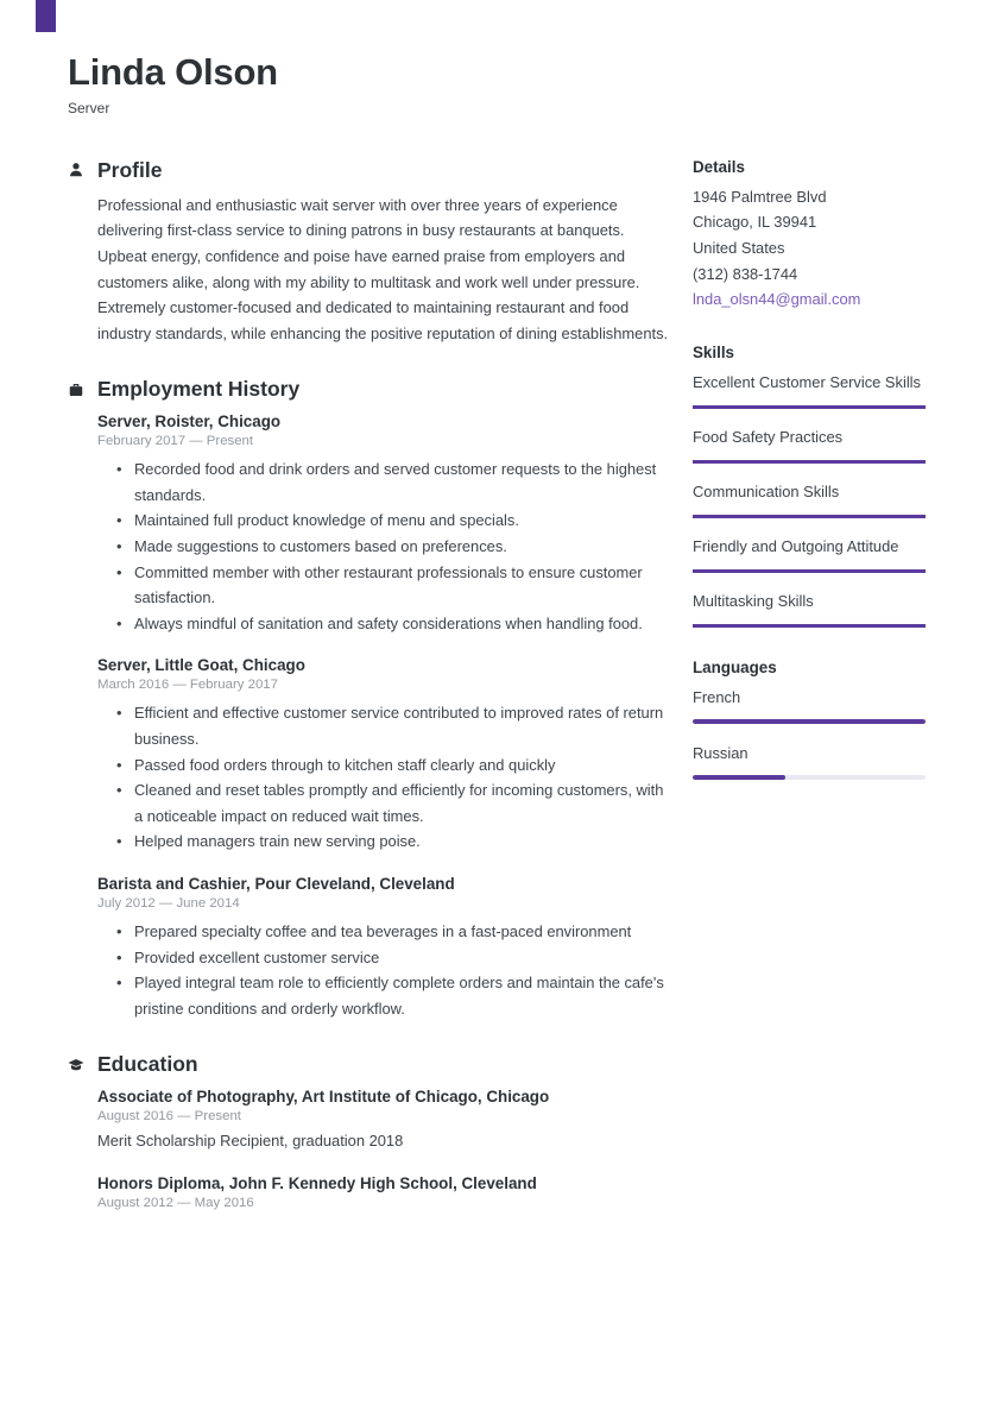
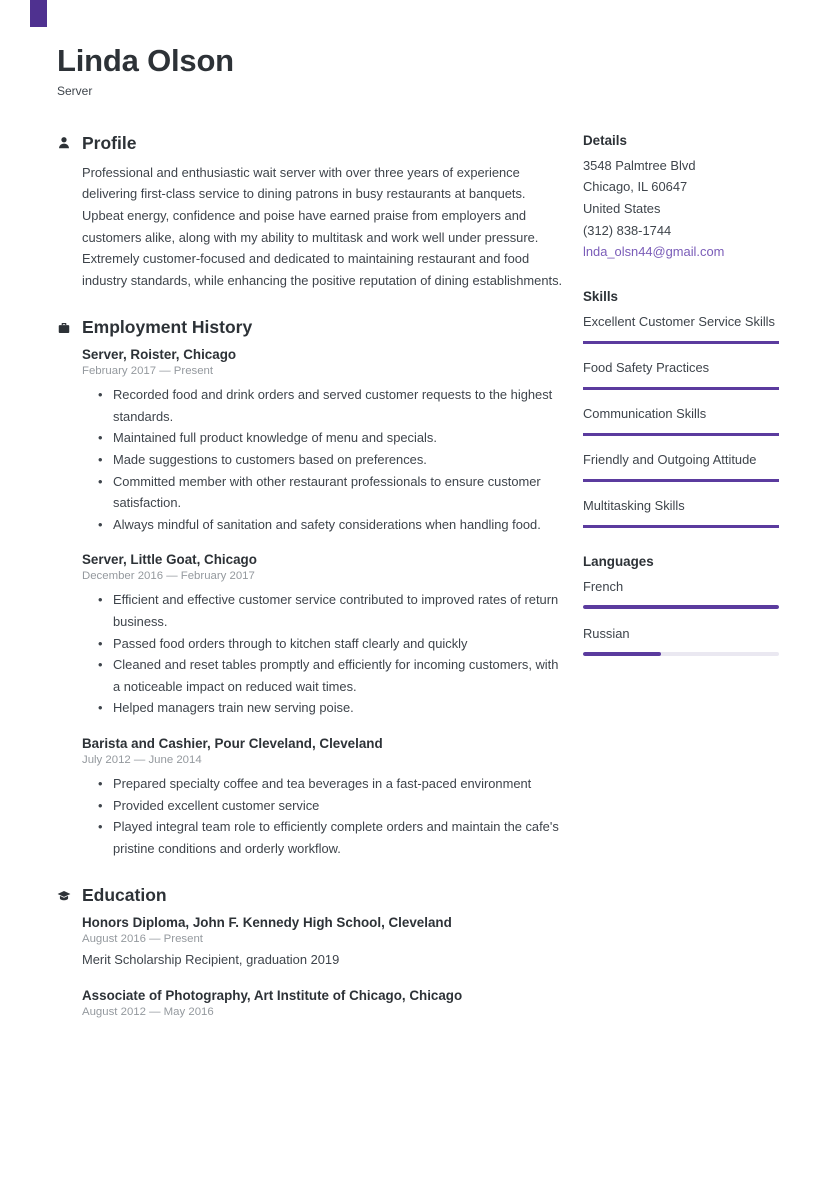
  Linda Olson
  Server
  Profile
  Professional and enthusiastic wait server with over three years of experience delivering first-class service to dining patrons in busy restaurants at banquets. Upbeat energy, confidence and poise have earned praise from employers and customers alike, along with my ability to multitask and work well under pressure. Extremely customer-focused and dedicated to maintaining restaurant and food industry standards, while enhancing the positive reputation of dining establishments.
  Employment History
  Server, Roister, Chicago
  February 2017 — Present
  Recorded food and drink orders and served customer requests to the highest standards.
  Maintained full product knowledge of menu and specials.
  Made suggestions to customers based on preferences.
  Committed member with other restaurant professionals to ensure customer satisfaction.
  Always mindful of sanitation and safety considerations when handling food.
  Server, Little Goat, Chicago
- March 2016 — February 2017
+ December 2016 — February 2017
  Efficient and effective customer service contributed to improved rates of return business.
  Passed food orders through to kitchen staff clearly and quickly
  Cleaned and reset tables promptly and efficiently for incoming customers, with a noticeable impact on reduced wait times.
  Helped managers train new serving poise.
  Barista and Cashier, Pour Cleveland, Cleveland
  July 2012 — June 2014
  Prepared specialty coffee and tea beverages in a fast-paced environment
  Provided excellent customer service
  Played integral team role to efficiently complete orders and maintain the cafe's pristine conditions and orderly workflow.
  Education
- Associate of Photography, Art Institute of Chicago, Chicago
+ Honors Diploma, John F. Kennedy High School, Cleveland
  August 2016 — Present
- Merit Scholarship Recipient, graduation 2018
+ Merit Scholarship Recipient, graduation 2019
- Honors Diploma, John F. Kennedy High School, Cleveland
+ Associate of Photography, Art Institute of Chicago, Chicago
  August 2012 — May 2016
  Details
- 1946 Palmtree Blvd
+ 3548 Palmtree Blvd
- Chicago, IL 39941
+ Chicago, IL 60647
  United States
  (312) 838-1744
  lnda_olsn44@gmail.com
  Skills
  Excellent Customer Service Skills
  Food Safety Practices
  Communication Skills
  Friendly and Outgoing Attitude
  Multitasking Skills
  Languages
  French
  Russian
